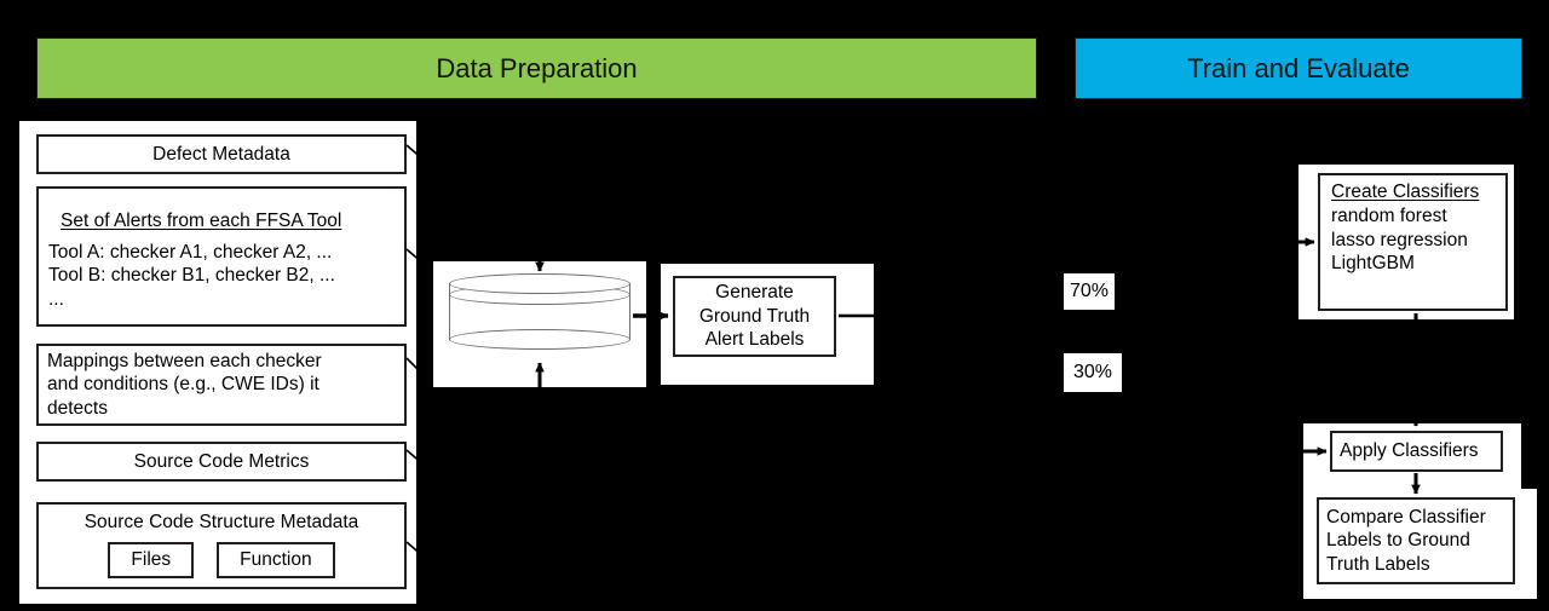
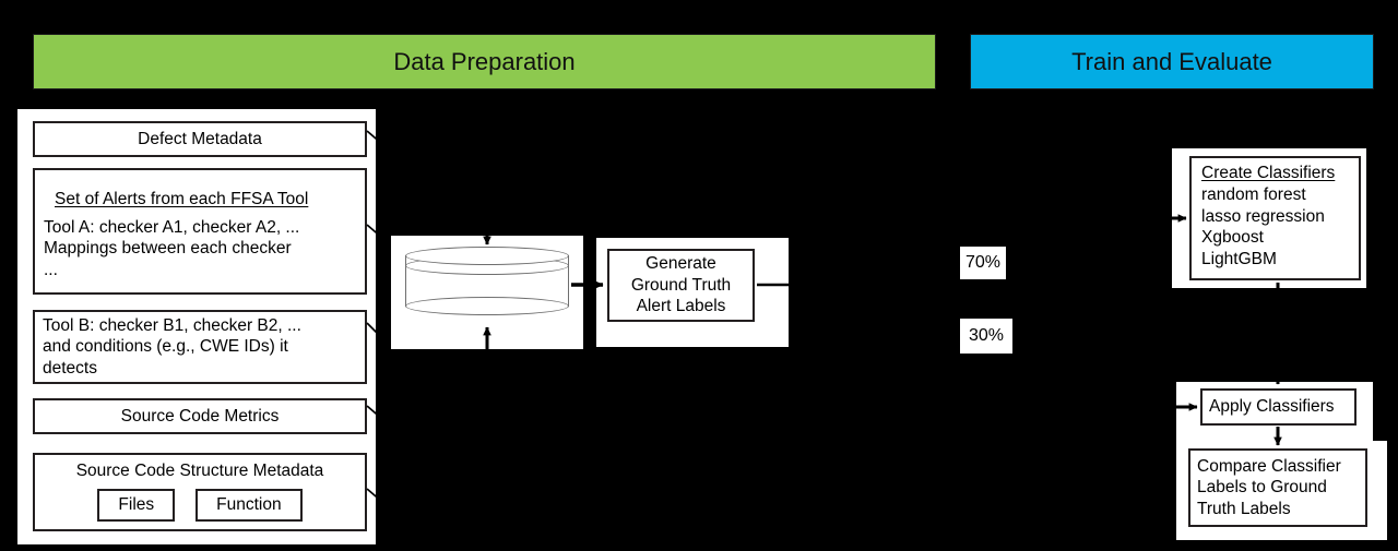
  Data Preparation
  Train and Evaluate
  Defect Metadata
  Set of Alerts from each FFSA Tool
  Tool A: checker A1, checker A2, ...
- Tool B: checker B1, checker B2, ...
+ Mappings between each checker
  ...
- Mappings between each checker
+ Tool B: checker B1, checker B2, ...
  and conditions (e.g., CWE IDs) it
  detects
  Source Code Metrics
  Source Code Structure Metadata
  Files
  Function
  Generate
  Ground Truth
  Alert Labels
  70%
  30%
  Create Classifiers
  random forest
  lasso regression
+ Xgboost
  LightGBM
  Apply Classifiers
  Compare Classifier
  Labels to Ground
  Truth Labels
